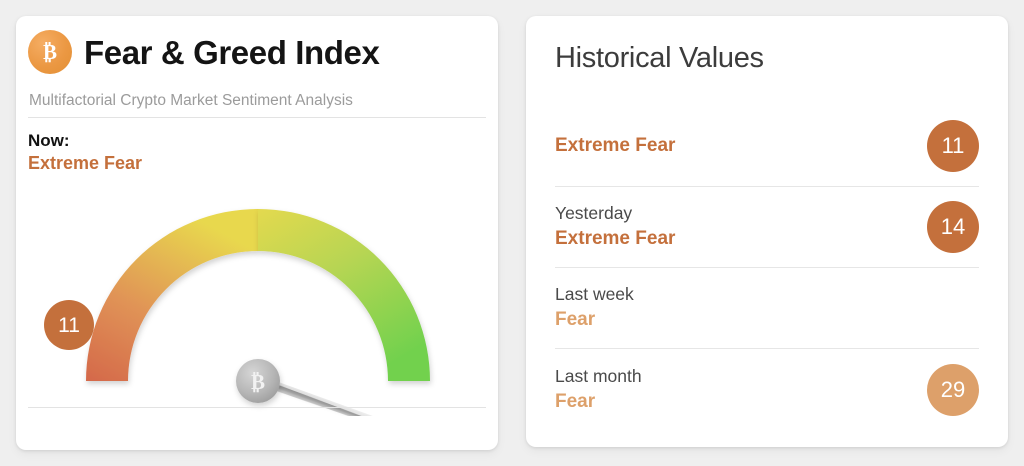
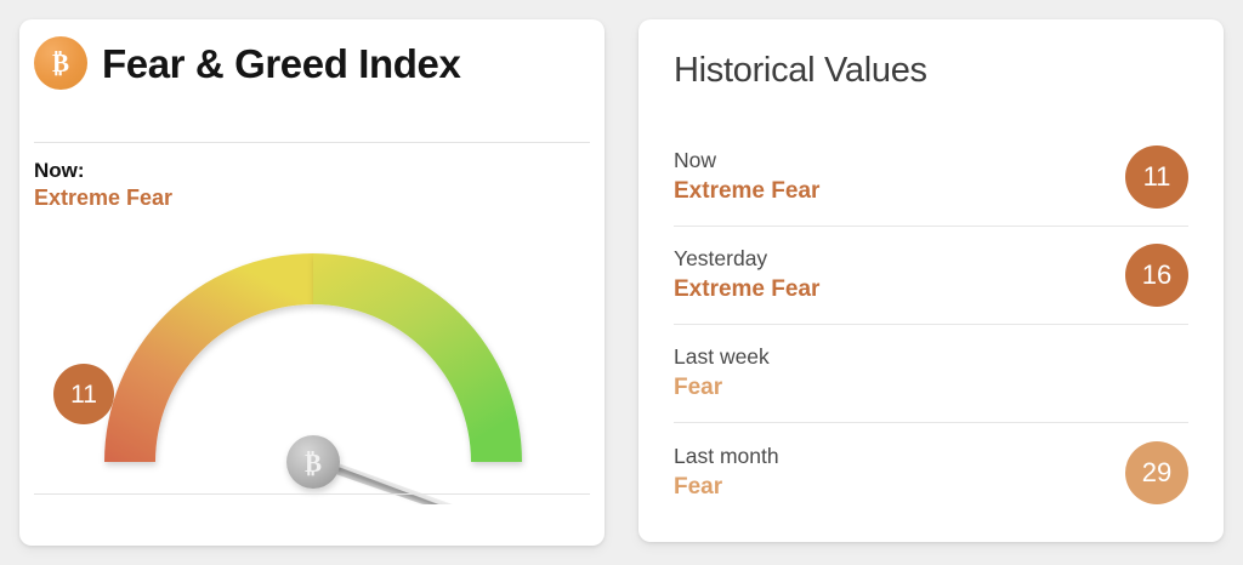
  ₿
  Fear & Greed Index
- Multifactorial Crypto Market Sentiment Analysis
  Now:
  Extreme Fear
  ₿
  11
  Historical Values
+ Now
  Extreme Fear
  11
  Yesterday
  Extreme Fear
- 14
+ 16
  Last week
  Fear
  Last month
  Fear
  29
